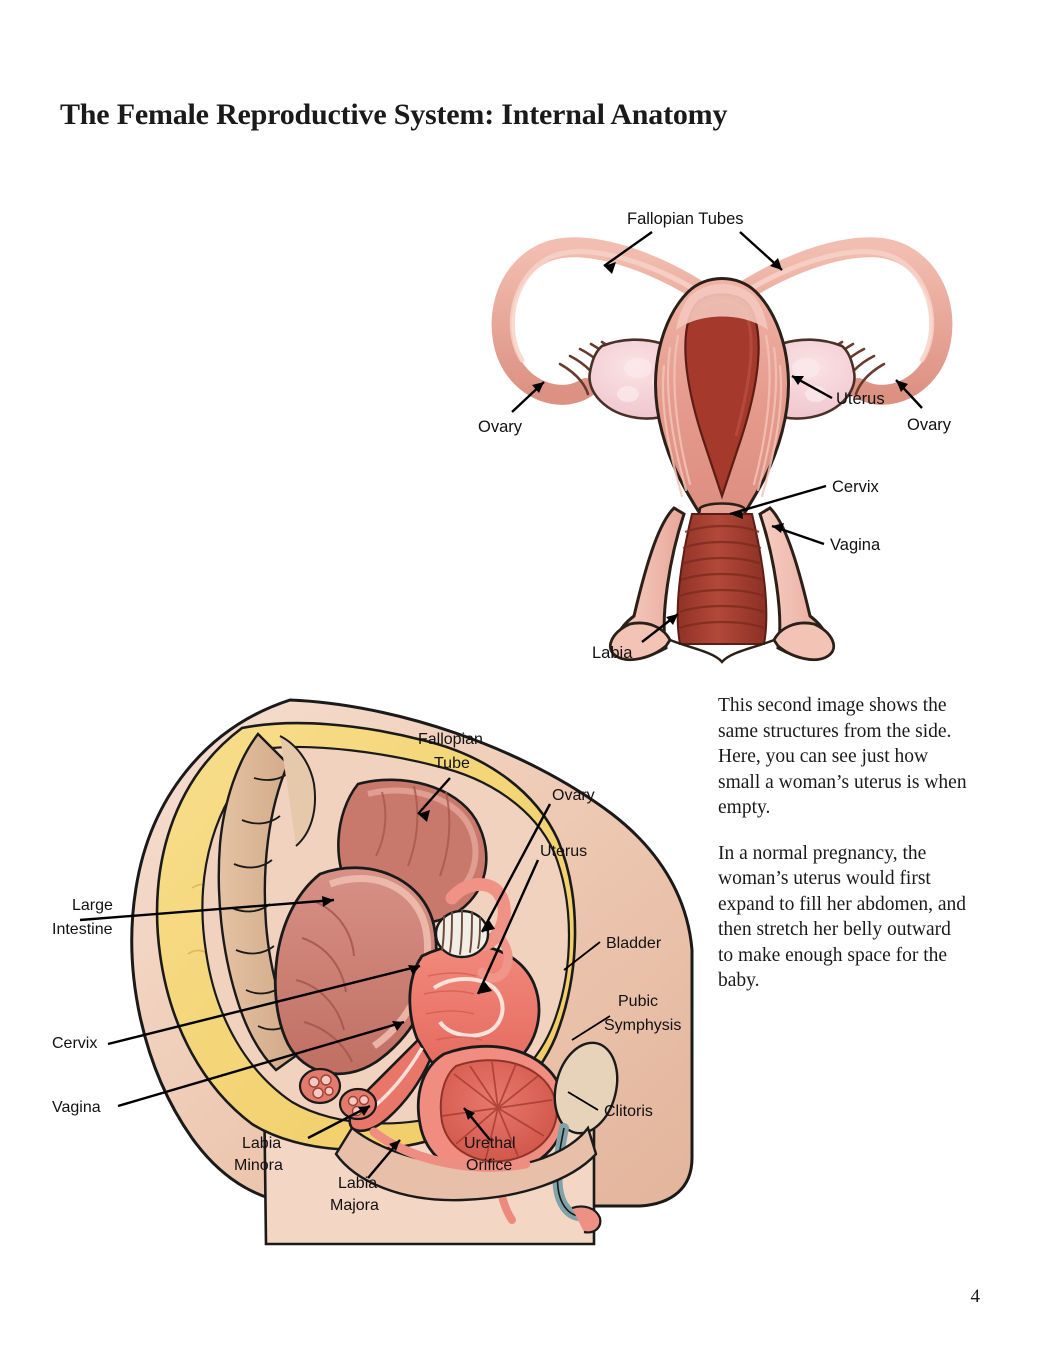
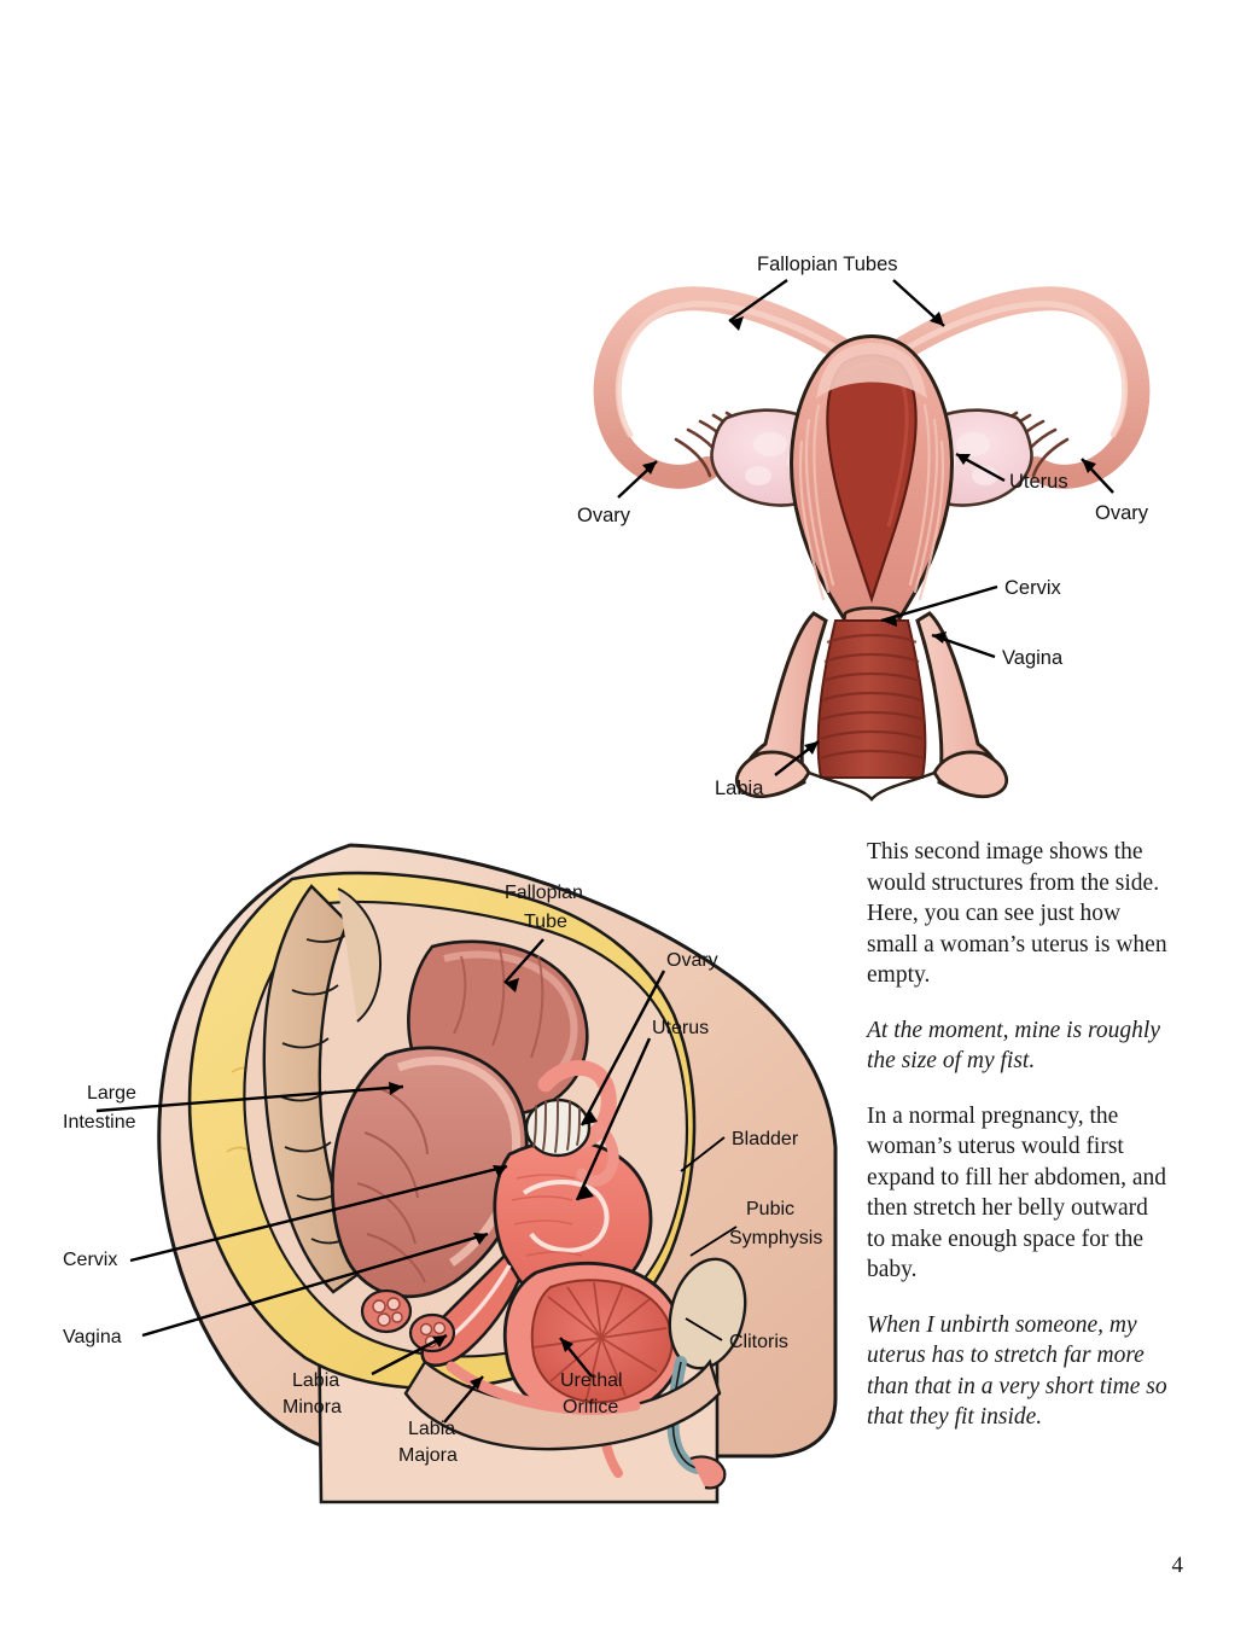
- The Female Reproductive System: Internal Anatomy
  Fallopian Tubes
  Ovary
  Ovary
  Uterus
  Cervix
  Vagina
  Labia
  Fallopian
  Tube
  Ovary
  Uterus
  Bladder
  Pubic
  Symphysis
  Clitoris
  Large
  Intestine
  Cervix
  Vagina
  Labia
  Minora
  Labia
  Majora
  Urethal
  Orifice
- This second image shows the same structures from the side. Here, you can see just how small a woman’s uterus is when empty.
+ This second image shows the would structures from the side. Here, you can see just how small a woman’s uterus is when empty.
+ At the moment, mine is roughly the size of my fist.
  In a normal pregnancy, the woman’s uterus would first expand to fill her abdomen, and then stretch her belly outward to make enough space for the baby.
+ When I unbirth someone, my uterus has to stretch far more than that in a very short time so that they fit inside.
  4
